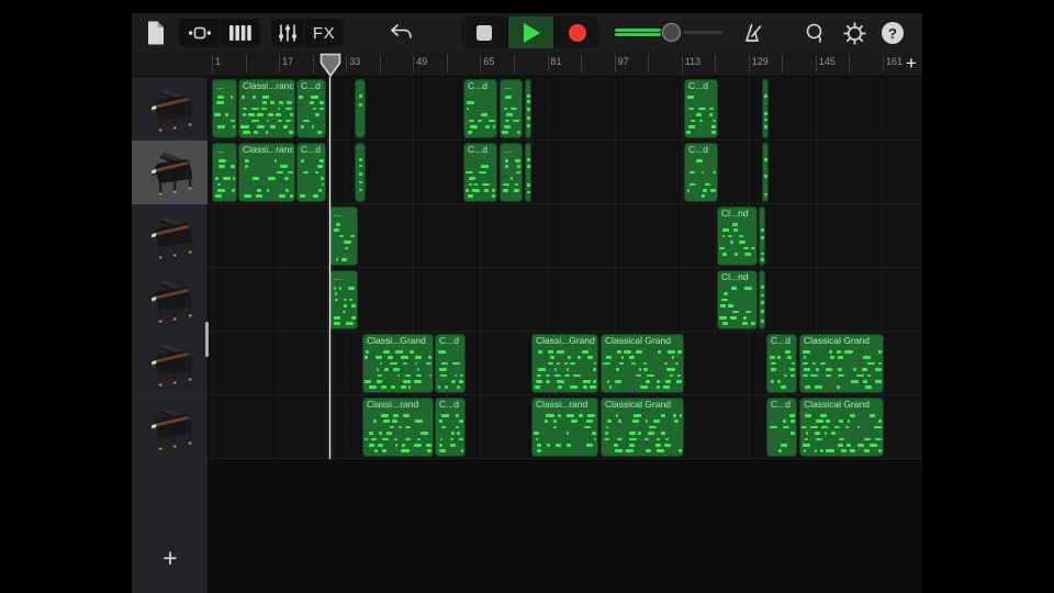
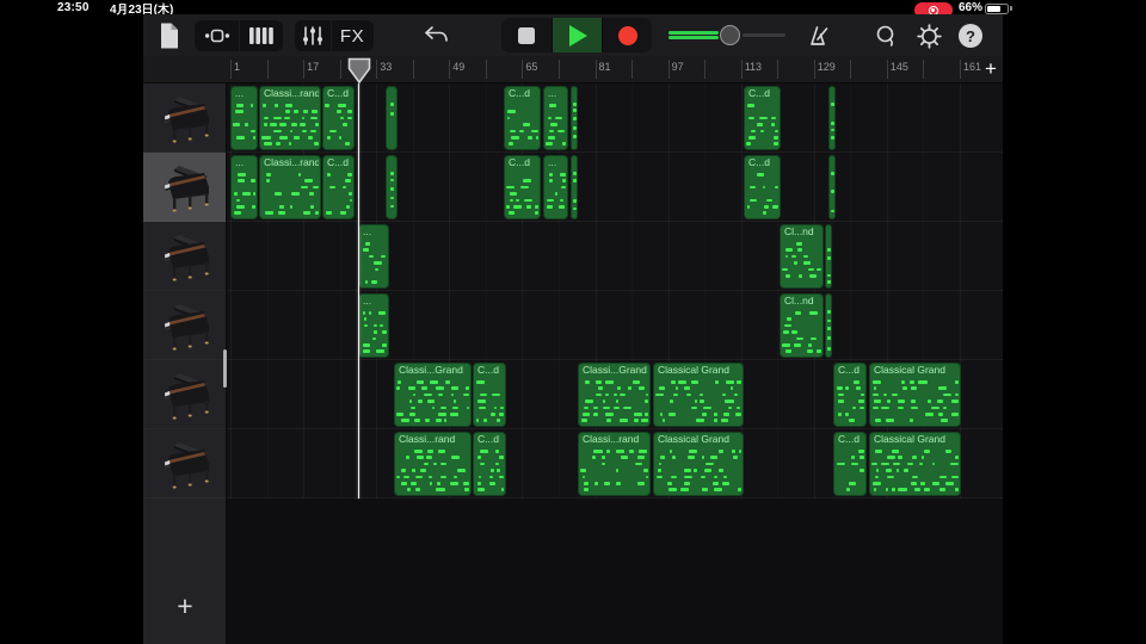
+ 23:50
+ 4月23日(木)
+ 66%
  FX
  ?
  1
  17
  33
  49
  65
  81
  97
  113
  129
  145
  161
  +
  ...
  Classi...rand
  C...d
  C...d
  ...
  C...d
  ...
  Classi...rand
  C...d
  C...d
  ...
  C...d
  ...
  Cl...nd
  ...
  Cl...nd
  Classi...Grand
  C...d
  Classi...Grand
  Classical Grand
  C...d
  Classical Grand
  Classi...rand
  C...d
  Classi...rand
  Classical Grand
  C...d
  Classical Grand
  +
